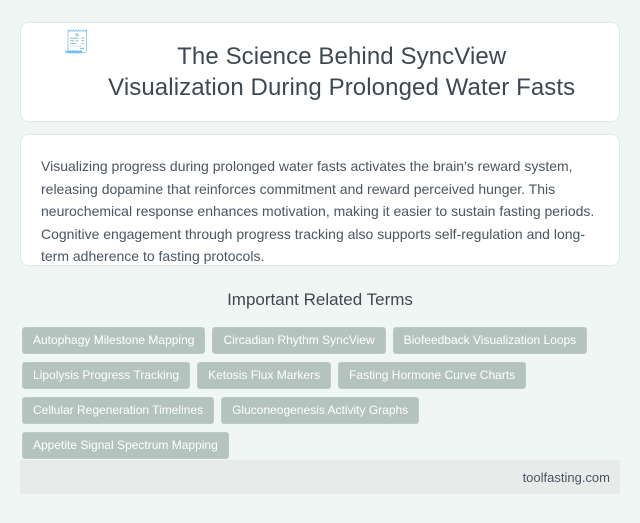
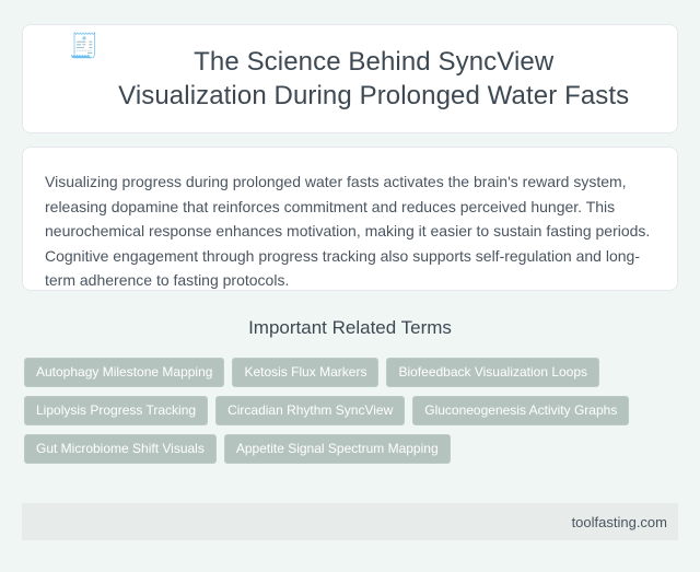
  🧾
  The Science Behind SyncView Visualization During Prolonged Water Fasts
- Visualizing progress during prolonged water fasts activates the brain's reward system, releasing dopamine that reinforces commitment and reward perceived hunger. This neurochemical response enhances motivation, making it easier to sustain fasting periods. Cognitive engagement through progress tracking also supports self-regulation and long-term adherence to fasting protocols.
+ Visualizing progress during prolonged water fasts activates the brain's reward system, releasing dopamine that reinforces commitment and reduces perceived hunger. This neurochemical response enhances motivation, making it easier to sustain fasting periods. Cognitive engagement through progress tracking also supports self-regulation and long-term adherence to fasting protocols.
  Important Related Terms
  Autophagy Milestone Mapping
- Circadian Rhythm SyncView
+ Ketosis Flux Markers
  Biofeedback Visualization Loops
  Lipolysis Progress Tracking
- Ketosis Flux Markers
+ Circadian Rhythm SyncView
- Fasting Hormone Curve Charts
- Cellular Regeneration Timelines
  Gluconeogenesis Activity Graphs
+ Gut Microbiome Shift Visuals
  Appetite Signal Spectrum Mapping
  toolfasting.com
